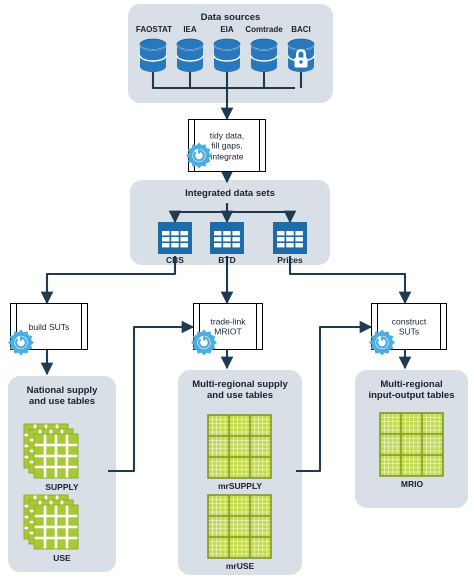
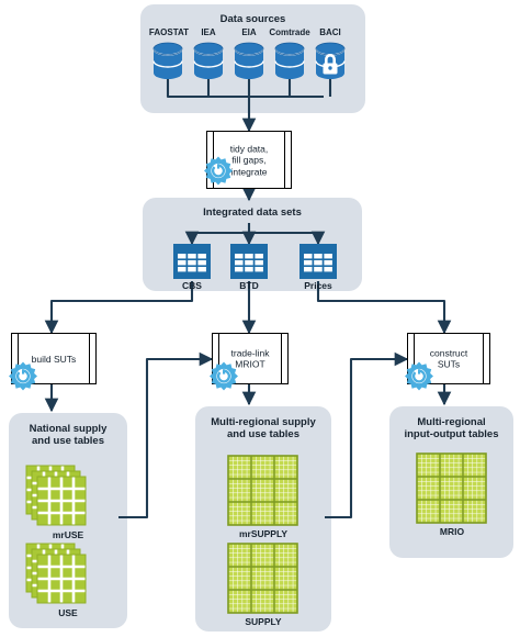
  Data sources
  Integrated data sets
  National supply
  and use tables
  Multi-regional supply
  and use tables
  Multi-regional
  input-output tables
  FAOSTAT
  IEA
  EIA
  Comtrade
  BACI
  tidy data,
  fill gaps,
  ntegrate
  build SUTs
  trade-link
  MRIOT
  construct
  SUTs
  CBS
  BTD
  Prices
- SUPPLY
+ mrUSE
  USE
  mrSUPPLY
- mrUSE
+ SUPPLY
  MRIO
